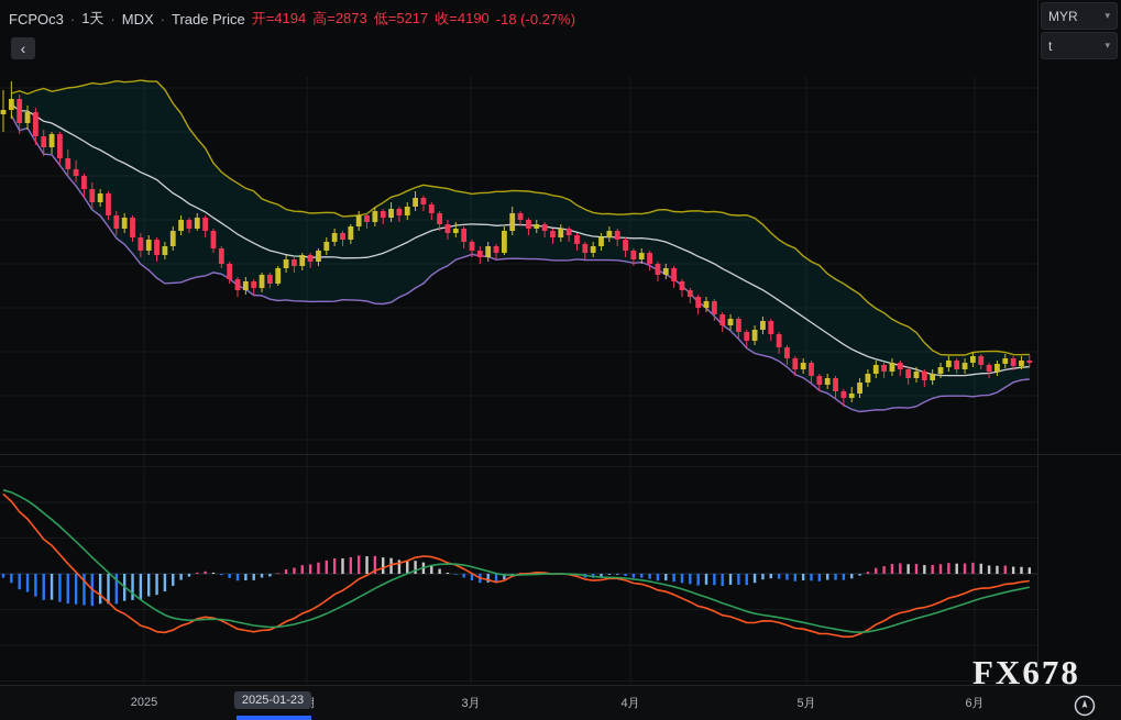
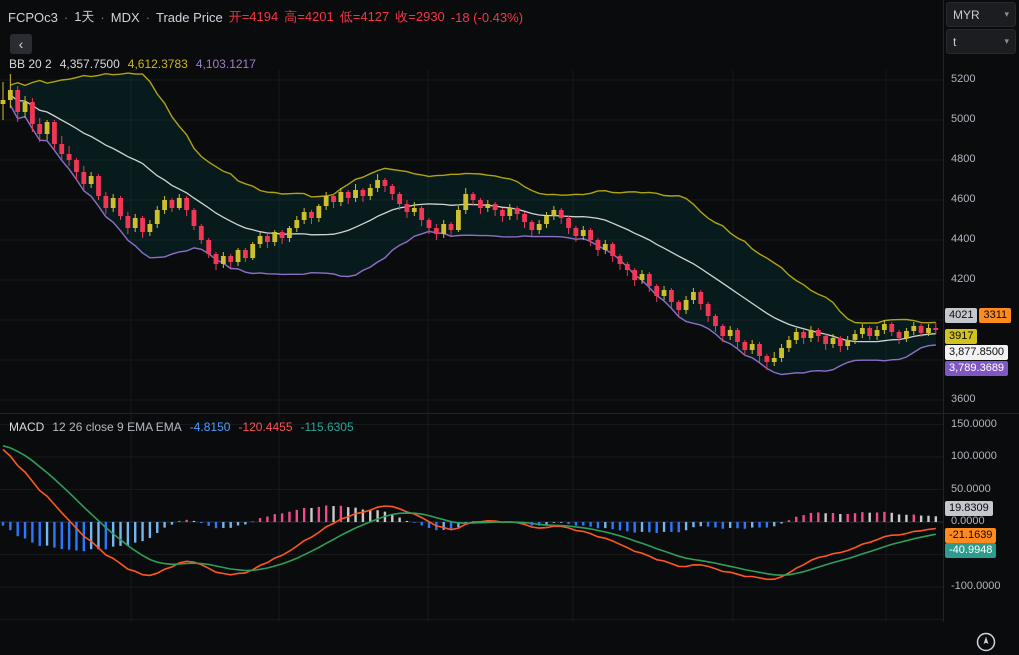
  FCPOc3
  ·
  1天
  ·
  MDX
  ·
  Trade Price
  开=4194
- 高=2873
+ 高=4201
- 低=5217
+ 低=4127
- 收=4190
+ 收=2930
- -18 (-0.27%)
+ -18 (-0.43%)
  ‹
+ BB 20 2
+ 4,357.7500
+ 4,612.3783
+ 4,103.1217
+ MACD
+ 12 26 close 9 EMA EMA
+ -4.8150
+ -120.4455
+ -115.6305
+ 5200
+ 5000
+ 4800
+ 4600
+ 4400
+ 4200
+ 3600
+ 150.0000
+ 100.0000
+ 50.0000
+ 0.0000
+ -100.0000
+ 4021
+ 3311
+ 3917
+ 3,877.8500
+ 3,789.3689
+ 19.8309
+ -21.1639
+ -40.9948
  MYR
  ▾
  t
  ▾
- 2025
- 3月
- 4月
- 5月
- 6月
- 2025-01-23
- FX678
